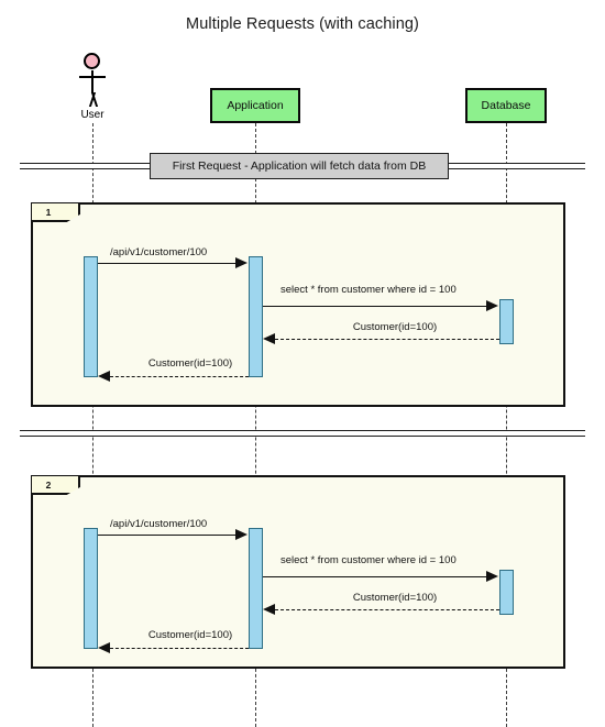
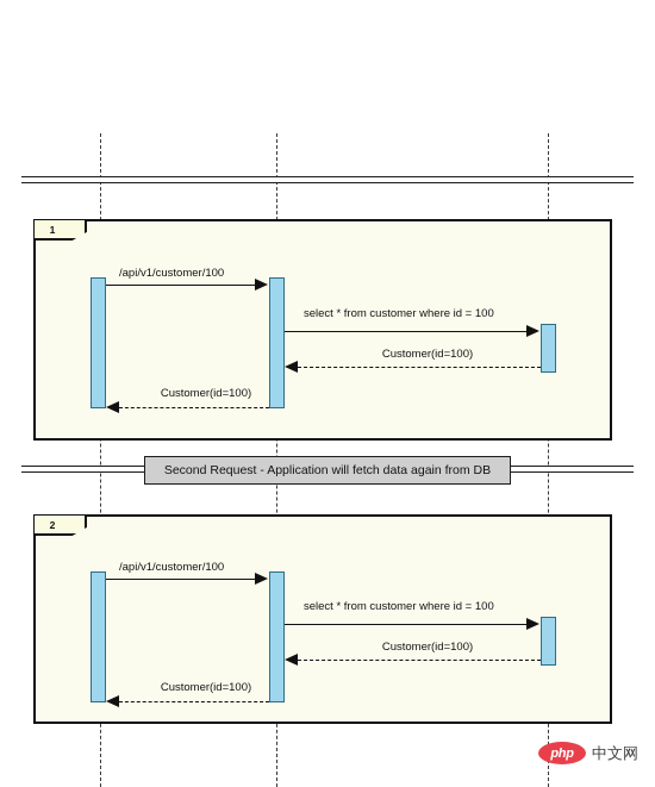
- Multiple Requests (with caching)
- User
- Application
- Database
- First Request - Application will fetch data from DB
  1
  /api/v1/customer/100
  select * from customer where id = 100
  Customer(id=100)
  Customer(id=100)
+ Second Request - Application will fetch data again from DB
  2
  /api/v1/customer/100
  select * from customer where id = 100
  Customer(id=100)
  Customer(id=100)
+ php
+ 中文网
